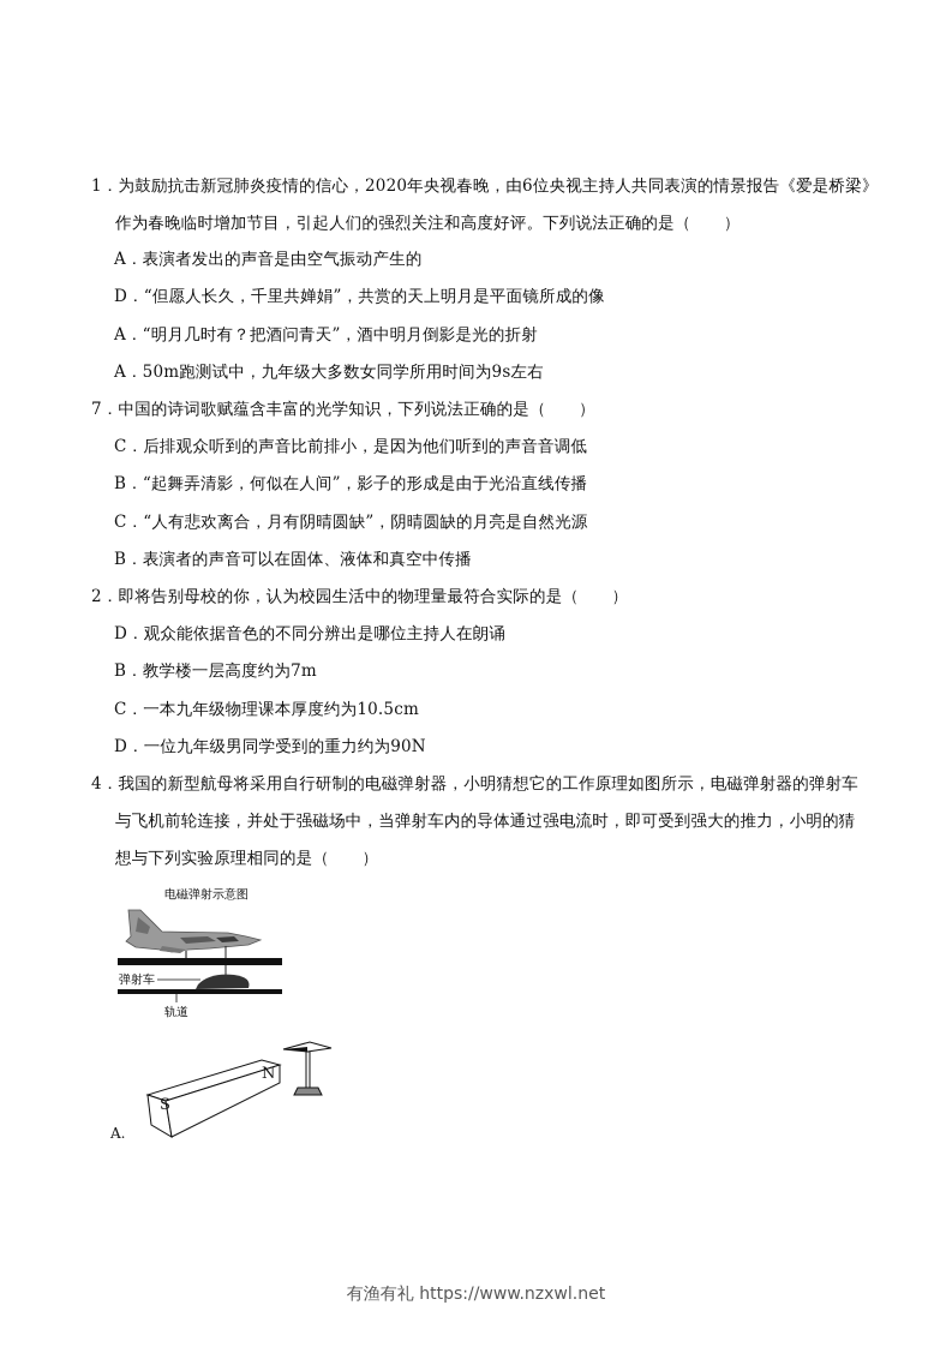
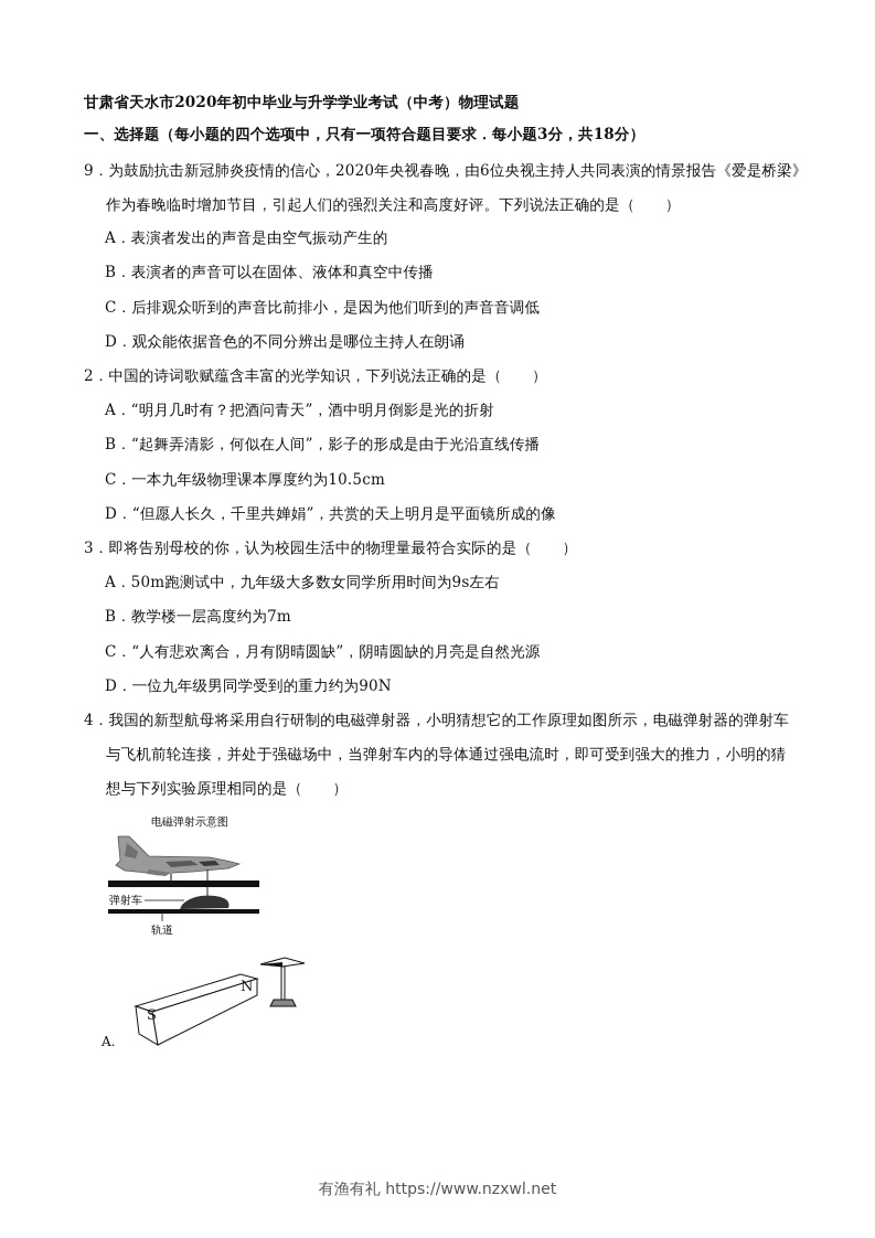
+ 甘肃省天水市2020年初中毕业与升学学业考试（中考）物理试题
+ 一、选择题（每小题的四个选项中，只有一项符合题目要求．每小题3分，共18分）
- 1．为鼓励抗击新冠肺炎疫情的信心，2020年央视春晚，由6位央视主持人共同表演的情景报告《爱是桥梁》
+ 9．为鼓励抗击新冠肺炎疫情的信心，2020年央视春晚，由6位央视主持人共同表演的情景报告《爱是桥梁》
  作为春晚临时增加节目，引起人们的强烈关注和高度好评。下列说法正确的是（ ）
  A．表演者发出的声音是由空气振动产生的
- D．“但愿人长久，千里共婵娟”，共赏的天上明月是平面镜所成的像
+ B．表演者的声音可以在固体、液体和真空中传播
- A．“明月几时有？把酒问青天”，酒中明月倒影是光的折射
+ C．后排观众听到的声音比前排小，是因为他们听到的声音音调低
- A．50m跑测试中，九年级大多数女同学所用时间为9s左右
+ D．观众能依据音色的不同分辨出是哪位主持人在朗诵
- 7．中国的诗词歌赋蕴含丰富的光学知识，下列说法正确的是（ ）
+ 2．中国的诗词歌赋蕴含丰富的光学知识，下列说法正确的是（ ）
- C．后排观众听到的声音比前排小，是因为他们听到的声音音调低
+ A．“明月几时有？把酒问青天”，酒中明月倒影是光的折射
  B．“起舞弄清影，何似在人间”，影子的形成是由于光沿直线传播
- C．“人有悲欢离合，月有阴晴圆缺”，阴晴圆缺的月亮是自然光源
+ C．一本九年级物理课本厚度约为10.5cm
- B．表演者的声音可以在固体、液体和真空中传播
+ D．“但愿人长久，千里共婵娟”，共赏的天上明月是平面镜所成的像
- 2．即将告别母校的你，认为校园生活中的物理量最符合实际的是（ ）
+ 3．即将告别母校的你，认为校园生活中的物理量最符合实际的是（ ）
- D．观众能依据音色的不同分辨出是哪位主持人在朗诵
+ A．50m跑测试中，九年级大多数女同学所用时间为9s左右
  B．教学楼一层高度约为7m
- C．一本九年级物理课本厚度约为10.5cm
+ C．“人有悲欢离合，月有阴晴圆缺”，阴晴圆缺的月亮是自然光源
  D．一位九年级男同学受到的重力约为90N
  4．我国的新型航母将采用自行研制的电磁弹射器，小明猜想它的工作原理如图所示，电磁弹射器的弹射车
  与飞机前轮连接，并处于强磁场中，当弹射车内的导体通过强电流时，即可受到强大的推力，小明的猜
  想与下列实验原理相同的是（ ）
  电磁弹射示意图
  弹射车
  轨道
  S
  N
  A.
  有渔有礼 https://www.nzxwl.net
